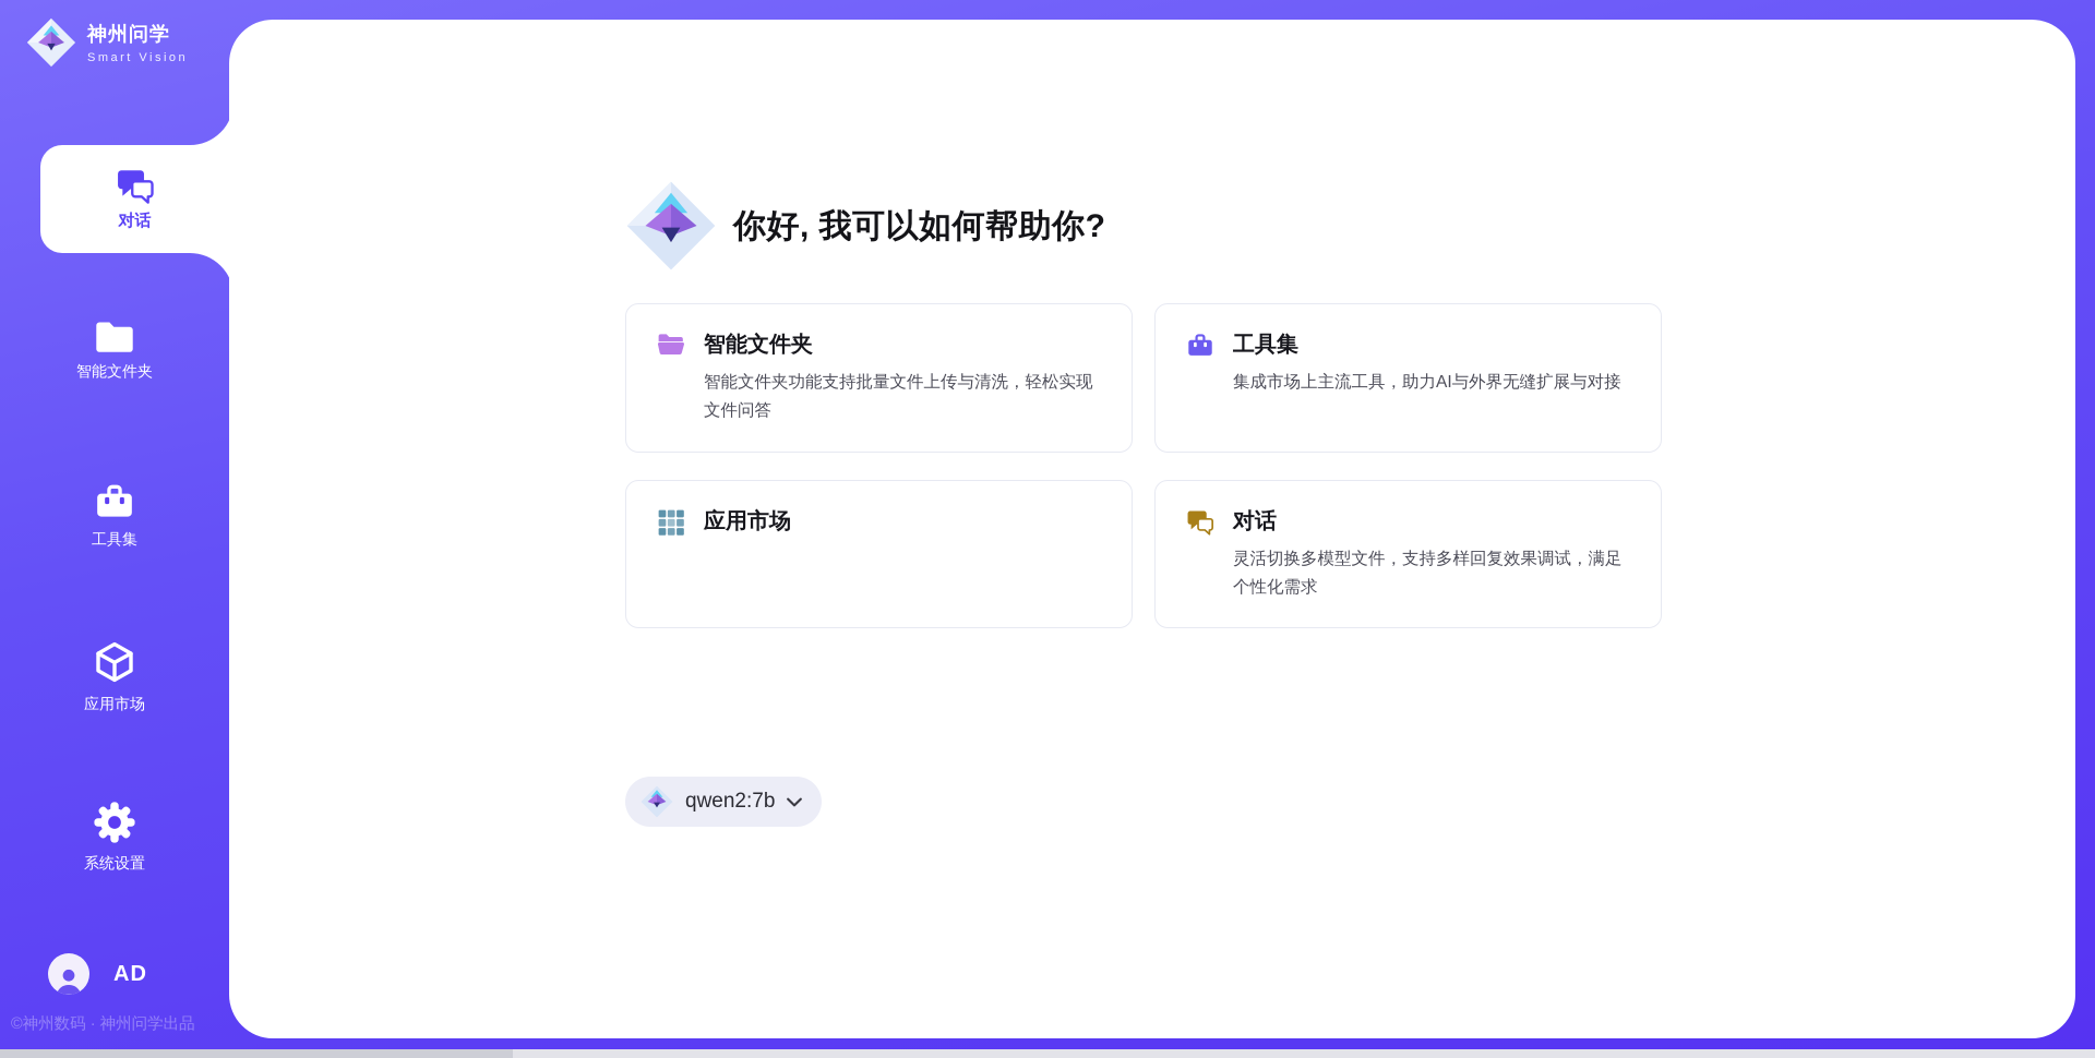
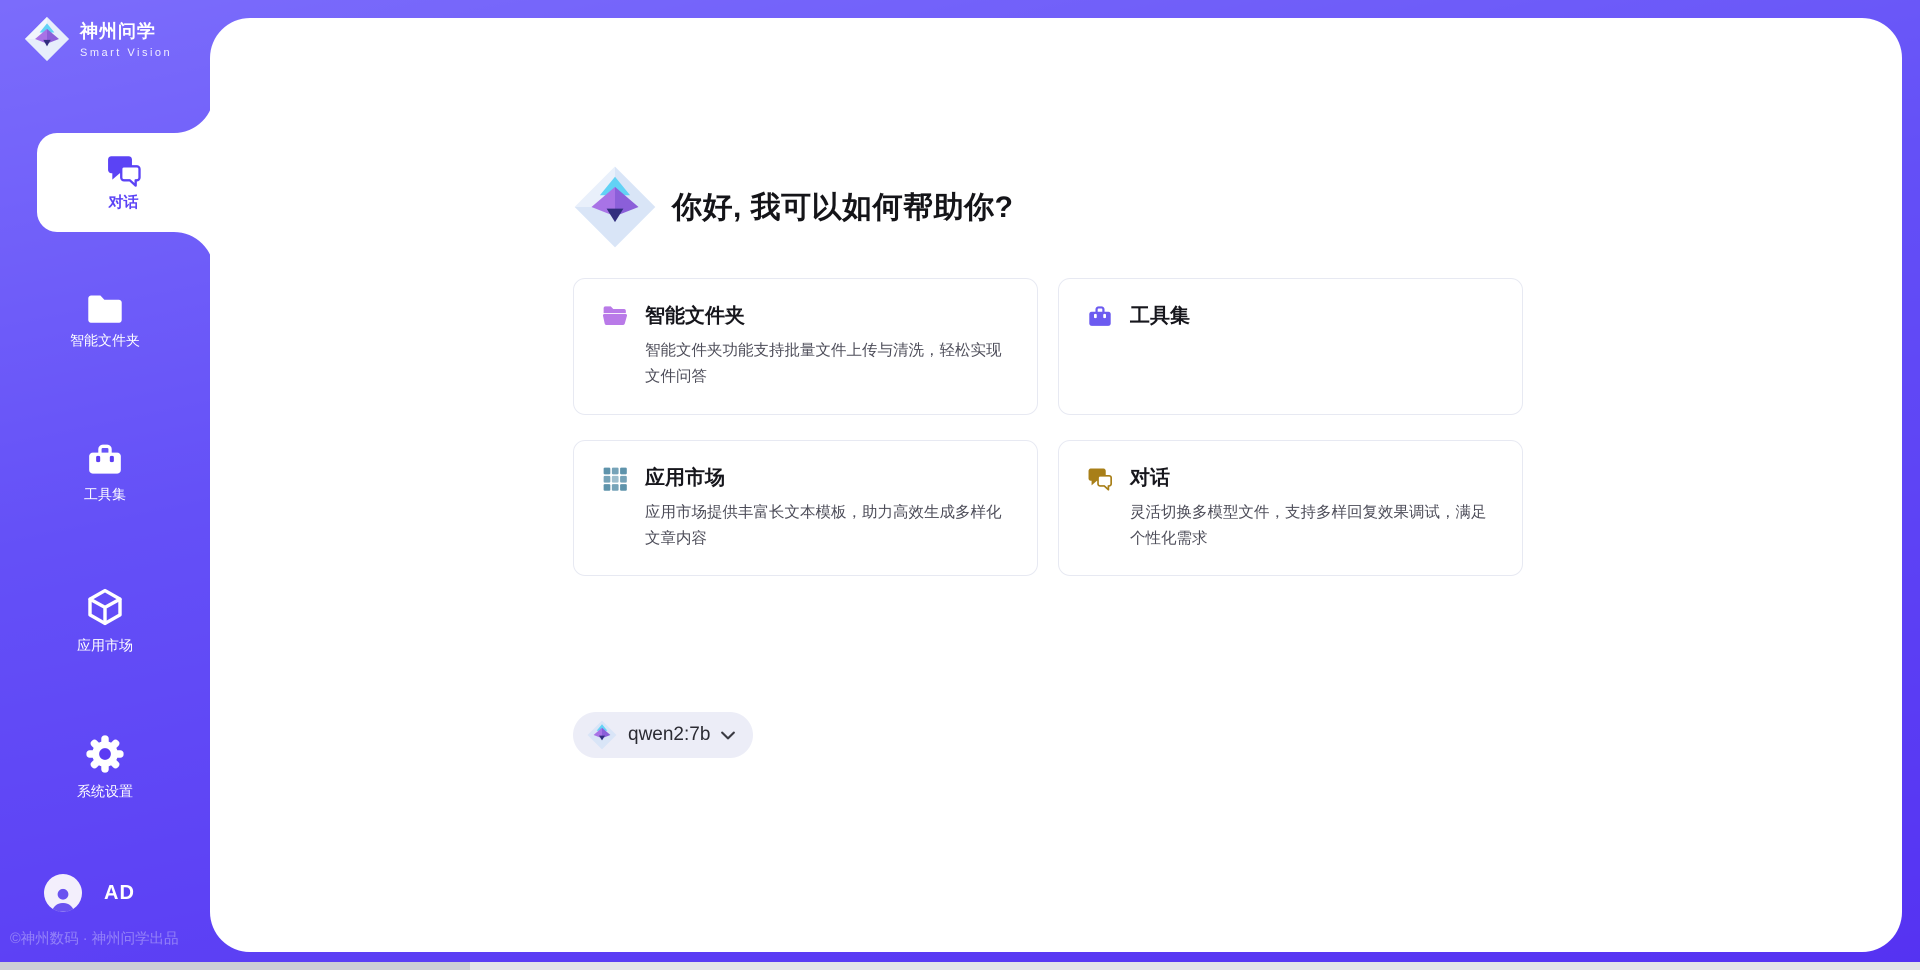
  神州问学
  Smart Vision
  智能文件夹
  工具集
  应用市场
  系统设置
  AD
  ©神州数码 · 神州问学出品
  对话
  你好, 我可以如何帮助你?
  智能文件夹
  智能文件夹功能支持批量文件上传与清洗，轻松实现文件问答
  工具集
- 集成市场上主流工具，助力AI与外界无缝扩展与对接
  应用市场
+ 应用市场提供丰富长文本模板，助力高效生成多样化文章内容
  对话
  灵活切换多模型文件，支持多样回复效果调试，满足个性化需求
  qwen2:7b
